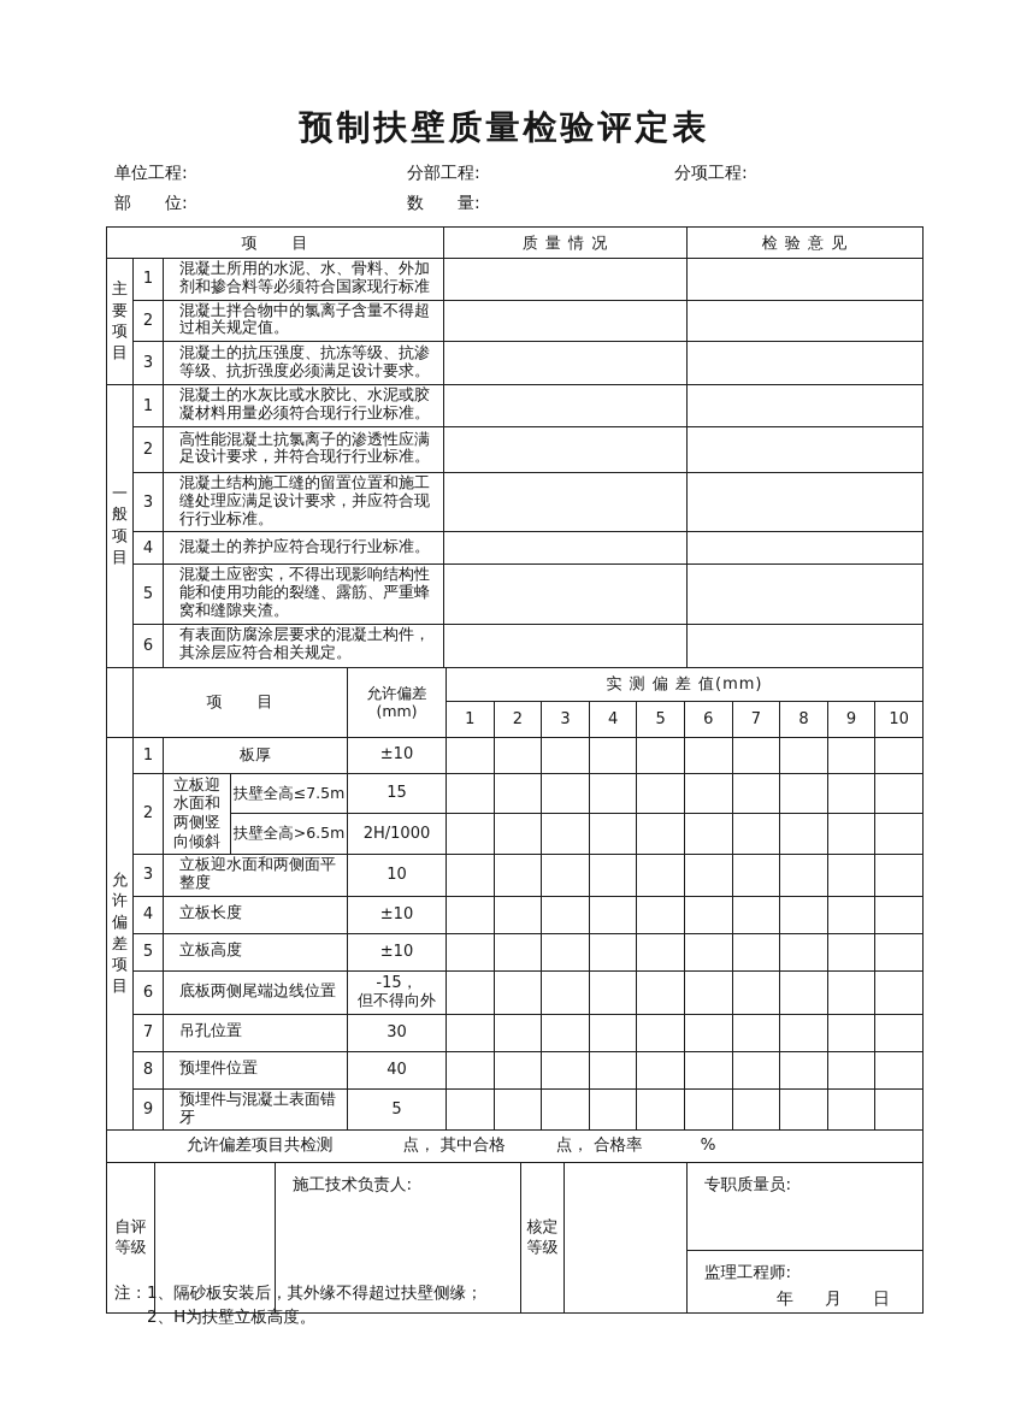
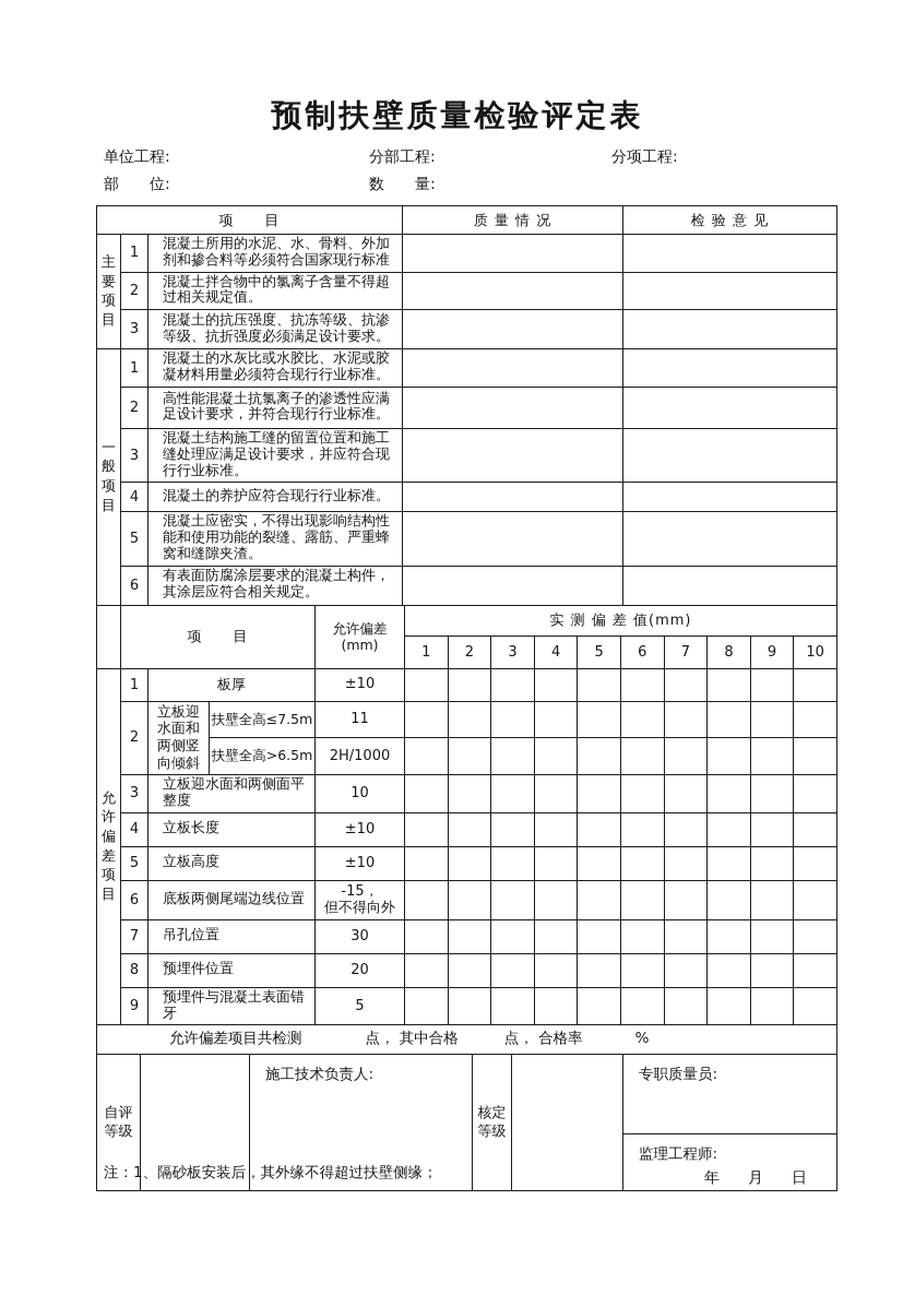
  预制扶壁质量检验评定表
  单位工程:
  分部工程:
  分项工程:
  部 位:
  数 量:
  项 目	质 量 情 况	检 验 意 见
  主 要 项 目	1	混凝土所用的水泥、水、骨料、外加剂和掺合料等必须符合国家现行标准
  2	混凝土拌合物中的氯离子含量不得超过相关规定值。
  3	混凝土的抗压强度、抗冻等级、抗渗等级、抗折强度必须满足设计要求。
  一 般 项 目	1	混凝土的水灰比或水胶比、水泥或胶凝材料用量必须符合现行行业标准。
  2	高性能混凝土抗氯离子的渗透性应满足设计要求，并符合现行行业标准。
  3	混凝土结构施工缝的留置位置和施工缝处理应满足设计要求，并应符合现行行业标准。
  4	混凝土的养护应符合现行行业标准。
  5	混凝土应密实，不得出现影响结构性能和使用功能的裂缝、露筋、严重蜂窝和缝隙夹渣。
  6	有表面防腐涂层要求的混凝土构件，其涂层应符合相关规定。
  	项 目	允许偏差 (mm)	实 测 偏 差 值(mm)
  1	2	3	4	5	6	7	8	9	10
  允 许 偏 差 项 目	1	板厚	±10
- 2	立板迎水面和两侧竖向倾斜	扶壁全高≤7.5m	15
+ 2	立板迎水面和两侧竖向倾斜	扶壁全高≤7.5m	11
  扶壁全高>6.5m	2H/1000
  3	立板迎水面和两侧面平整度	10
  4	立板长度	±10
  5	立板高度	±10
  6	底板两侧尾端边线位置	-15， 但不得向外
  7	吊孔位置	30
- 8	预埋件位置	40
+ 8	预埋件位置	20
  9	预埋件与混凝土表面错牙	5
  允许偏差项目共检测 点， 其中合格 点， 合格率 %
  自评 等级		施工技术负责人:	核定 等级		专职质量员: 监理工程师:
  注：1、隔砂板安装后，其外缘不得超过扶壁侧缘；
- 2、H为扶壁立板高度。
  年 月 日
